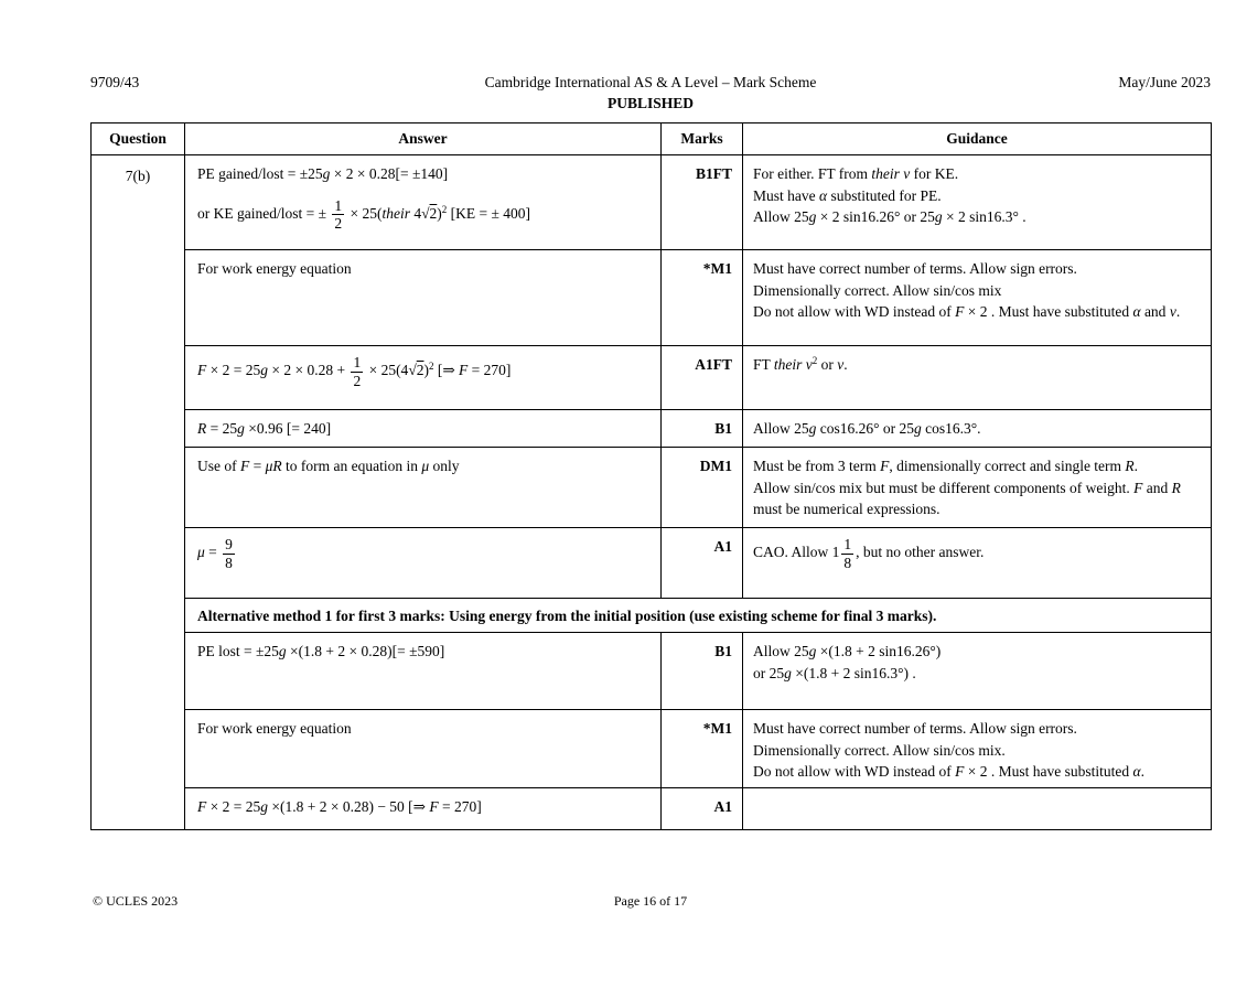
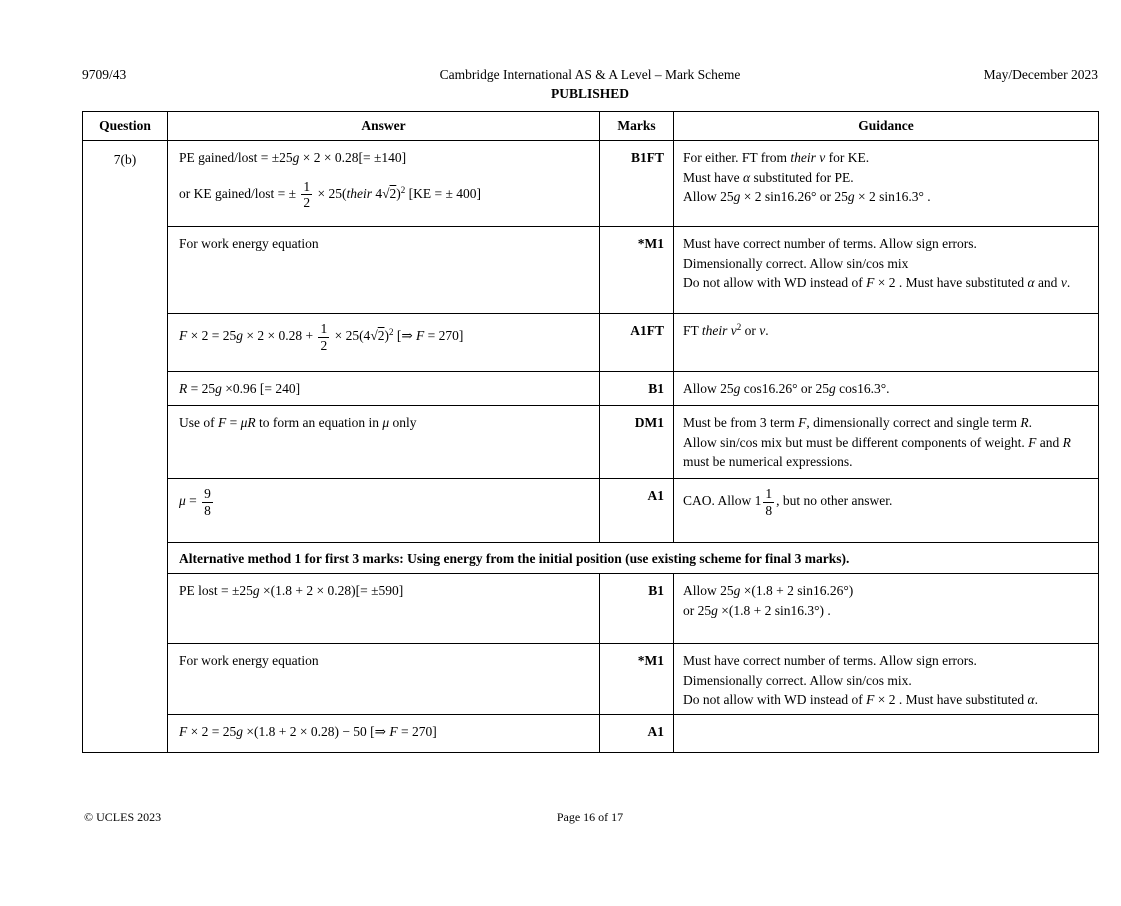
  9709/43
  Cambridge International AS & A Level – Mark Scheme
  PUBLISHED
- May/June 2023
+ May/December 2023
  Question	Answer	Marks	Guidance
  7(b)	PE gained/lost = ±25g × 2 × 0.28[= ±140]or KE gained/lost = ± 12 × 25(their 4√2)2 [KE = ± 400]	B1FT	For either. FT from their v for KE.Must have α substituted for PE.Allow 25g × 2 sin16.26° or 25g × 2 sin16.3° .
  For work energy equation	*M1	Must have correct number of terms. Allow sign errors.Dimensionally correct. Allow sin/cos mixDo not allow with WD instead of F × 2 . Must have substituted α and v.
  F × 2 = 25g × 2 × 0.28 + 12 × 25(4√2)2 [⇒ F = 270]	A1FT	FT their v2 or v.
  R = 25g ×0.96 [= 240]	B1	Allow 25g cos16.26° or 25g cos16.3°.
  Use of F = μR to form an equation in μ only	DM1	Must be from 3 term F, dimensionally correct and single term R.Allow sin/cos mix but must be different components of weight. F and R must be numerical expressions.
  μ = 98	A1	CAO. Allow 1 18, but no other answer.
  Alternative method 1 for first 3 marks: Using energy from the initial position (use existing scheme for final 3 marks).
  PE lost = ±25g ×(1.8 + 2 × 0.28)[= ±590]	B1	Allow 25g ×(1.8 + 2 sin16.26°)or 25g ×(1.8 + 2 sin16.3°) .
  For work energy equation	*M1	Must have correct number of terms. Allow sign errors.Dimensionally correct. Allow sin/cos mix.Do not allow with WD instead of F × 2 . Must have substituted α.
  F × 2 = 25g ×(1.8 + 2 × 0.28) − 50 [⇒ F = 270]	A1
  © UCLES 2023
  Page 16 of 17
